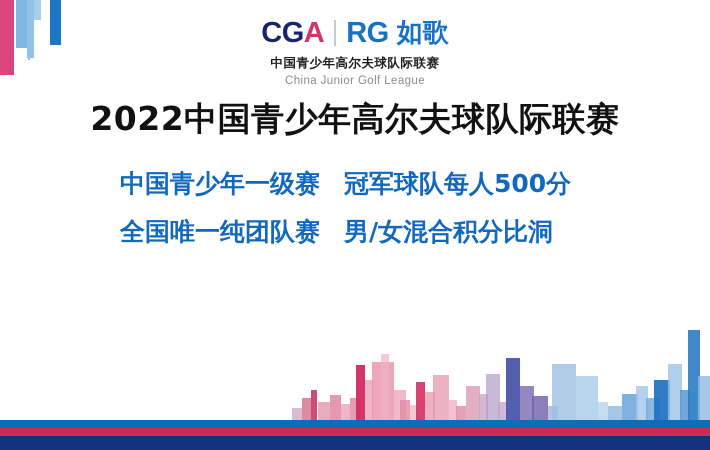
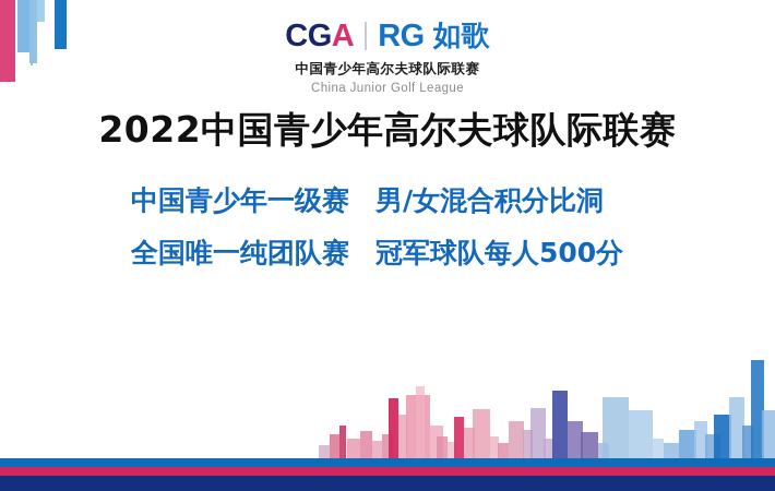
  CGA
  RG
  如歌
  中国青少年高尔夫球队际联赛
  China Junior Golf League
  2022中国青少年高尔夫球队际联赛
  中国青少年一级赛
- 冠军球队每人500分
+ 男/女混合积分比洞
  全国唯一纯团队赛
- 男/女混合积分比洞
+ 冠军球队每人500分
